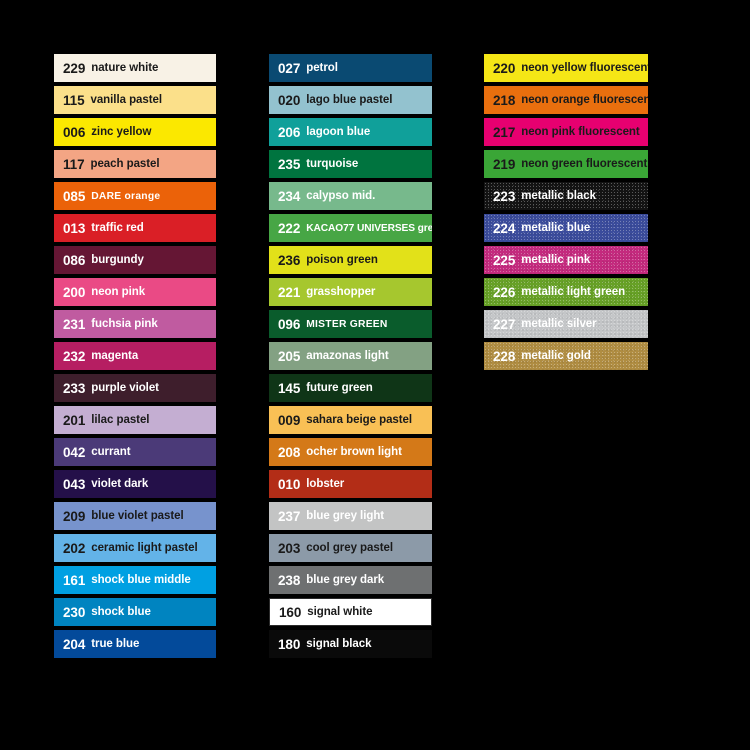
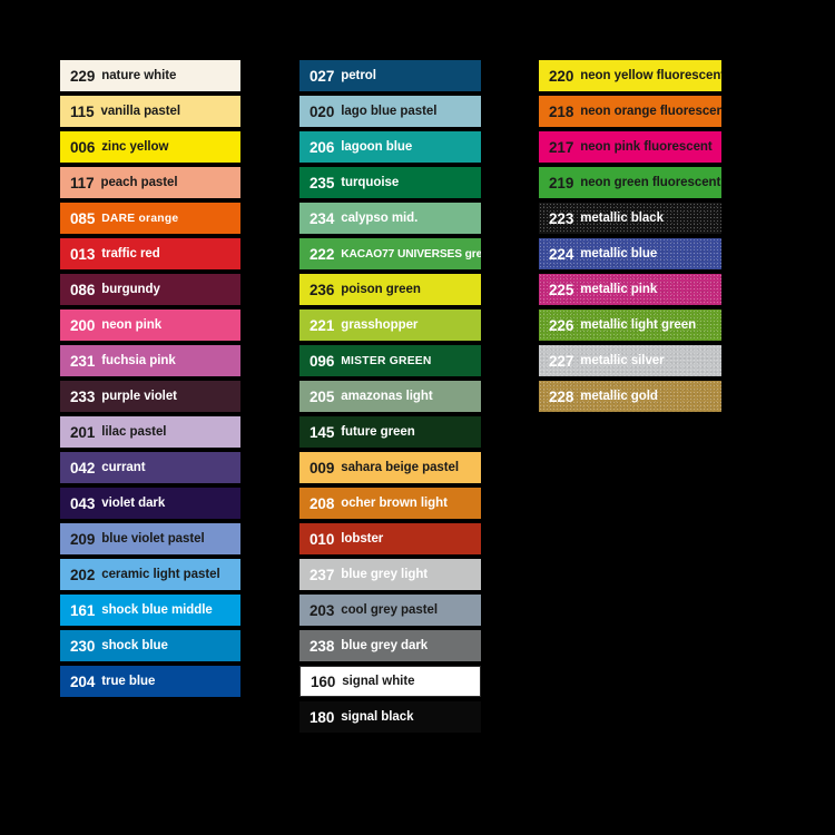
  229
  nature white
  115
  vanilla pastel
  006
  zinc yellow
  117
  peach pastel
  085
  DARE orange
  013
  traffic red
  086
  burgundy
  200
  neon pink
  231
  fuchsia pink
- 232
- magenta
  233
  purple violet
  201
  lilac pastel
  042
  currant
  043
  violet dark
  209
  blue violet pastel
  202
  ceramic light pastel
  161
  shock blue middle
  230
  shock blue
  204
  true blue
  027
  petrol
  020
  lago blue pastel
  206
  lagoon blue
  235
  turquoise
  234
  calypso mid.
  222
  KACAO77 UNIVERSES gre
  236
  poison green
  221
  grasshopper
  096
  MISTER GREEN
  205
  amazonas light
  145
  future green
  009
  sahara beige pastel
  208
  ocher brown light
  010
  lobster
  237
  blue grey light
  203
  cool grey pastel
  238
  blue grey dark
  160
  signal white
  180
  signal black
  220
  neon yellow fluorescen
  218
  neon orange fluorescen
  217
  neon pink fluorescent
  219
  neon green fluorescent
  223
  metallic black
  224
  metallic blue
  225
  metallic pink
  226
  metallic light green
  227
  metallic silver
  228
  metallic gold
